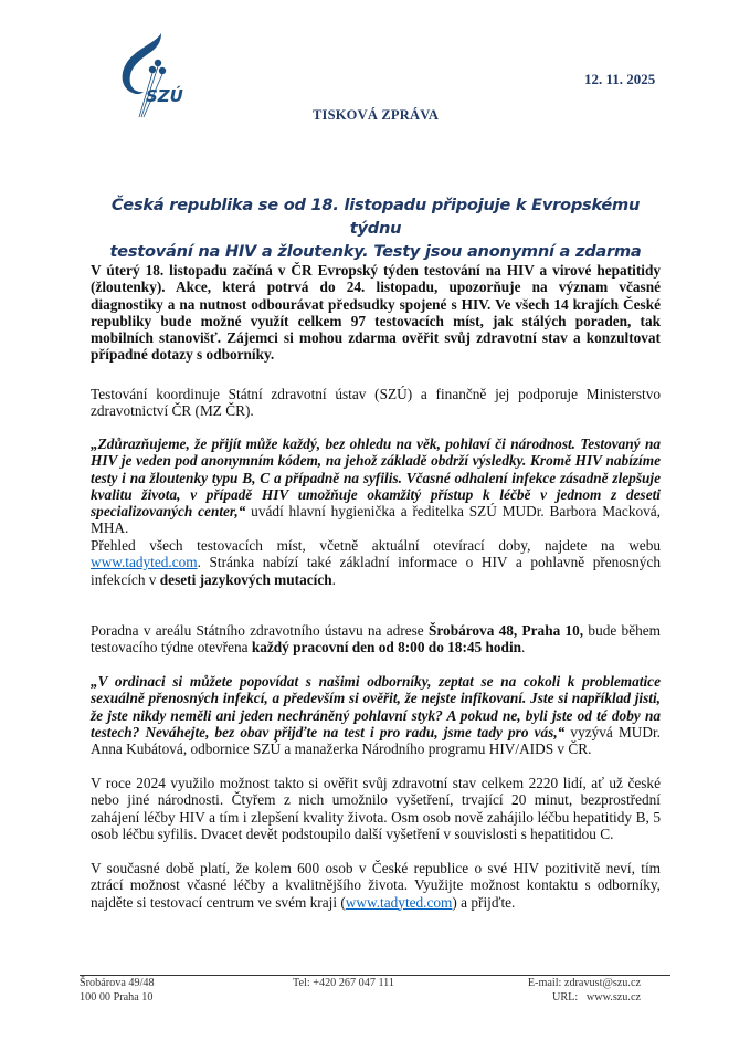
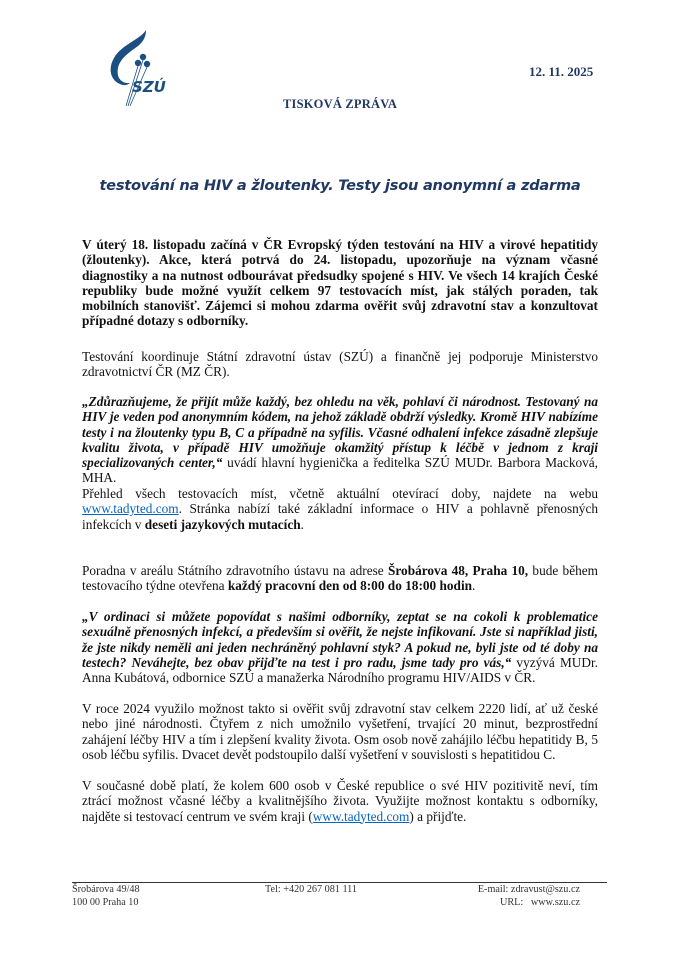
  SZÚ
  12. 11. 2025
  TISKOVÁ ZPRÁVA
- Česká republika se od 18. listopadu připojuje k Evropskému týdnu
  testování na HIV a žloutenky. Testy jsou anonymní a zdarma
  V úterý 18. listopadu začíná v ČR Evropský týden testování na HIV a virové hepatitidy (žloutenky). Akce, která potrvá do 24. listopadu, upozorňuje na význam včasné diagnostiky a na nutnost odbourávat předsudky spojené s HIV. Ve všech 14 krajích České republiky bude možné využít celkem 97 testovacích míst, jak stálých poraden, tak mobilních stanovišť. Zájemci si mohou zdarma ověřit svůj zdravotní stav a konzultovat případné dotazy s odborníky.
  Testování koordinuje Státní zdravotní ústav (SZÚ) a finančně jej podporuje Ministerstvo zdravotnictví ČR (MZ ČR).
- „Zdůrazňujeme, že přijít může každý, bez ohledu na věk, pohlaví či národnost. Testovaný na HIV je veden pod anonymním kódem, na jehož základě obdrží výsledky. Kromě HIV nabízíme testy i na žloutenky typu B, C a případně na syfilis. Včasné odhalení infekce zásadně zlepšuje kvalitu života, v případě HIV umožňuje okamžitý přístup k léčbě v jednom z deseti specializovaných center,“ uvádí hlavní hygienička a ředitelka SZÚ MUDr. Barbora Macková, MHA.
+ „Zdůrazňujeme, že přijít může každý, bez ohledu na věk, pohlaví či národnost. Testovaný na HIV je veden pod anonymním kódem, na jehož základě obdrží výsledky. Kromě HIV nabízíme testy i na žloutenky typu B, C a případně na syfilis. Včasné odhalení infekce zásadně zlepšuje kvalitu života, v případě HIV umožňuje okamžitý přístup k léčbě v jednom z kraji specializovaných center,“ uvádí hlavní hygienička a ředitelka SZÚ MUDr. Barbora Macková, MHA.
  Přehled všech testovacích míst, včetně aktuální otevírací doby, najdete na webu www.tadyted.com. Stránka nabízí také základní informace o HIV a pohlavně přenosných infekcích v deseti jazykových mutacích.
- Poradna v areálu Státního zdravotního ústavu na adrese Šrobárova 48, Praha 10, bude během testovacího týdne otevřena každý pracovní den od 8:00 do 18:45 hodin.
+ Poradna v areálu Státního zdravotního ústavu na adrese Šrobárova 48, Praha 10, bude během testovacího týdne otevřena každý pracovní den od 8:00 do 18:00 hodin.
  „V ordinaci si můžete popovídat s našimi odborníky, zeptat se na cokoli k problematice sexuálně přenosných infekcí, a především si ověřit, že nejste infikovaní. Jste si například jisti, že jste nikdy neměli ani jeden nechráněný pohlavní styk? A pokud ne, byli jste od té doby na testech? Neváhejte, bez obav přijďte na test i pro radu, jsme tady pro vás,“ vyzývá MUDr. Anna Kubátová, odbornice SZÚ a manažerka Národního programu HIV/AIDS v ČR.
  V roce 2024 využilo možnost takto si ověřit svůj zdravotní stav celkem 2220 lidí, ať už české nebo jiné národnosti. Čtyřem z nich umožnilo vyšetření, trvající 20 minut, bezprostřední zahájení léčby HIV a tím i zlepšení kvality života. Osm osob nově zahájilo léčbu hepatitidy B, 5 osob léčbu syfilis. Dvacet devět podstoupilo další vyšetření v souvislosti s hepatitidou C.
  V současné době platí, že kolem 600 osob v České republice o své HIV pozitivitě neví, tím ztrácí možnost včasné léčby a kvalitnějšího života. Využijte možnost kontaktu s odborníky, najděte si testovací centrum ve svém kraji (www.tadyted.com) a přijďte.
  Šrobárova 49/48
  100 00 Praha 10
- Tel: +420 267 047 111
+ Tel: +420 267 081 111
  E-mail: zdravust@szu.cz
  URL: www.szu.cz
